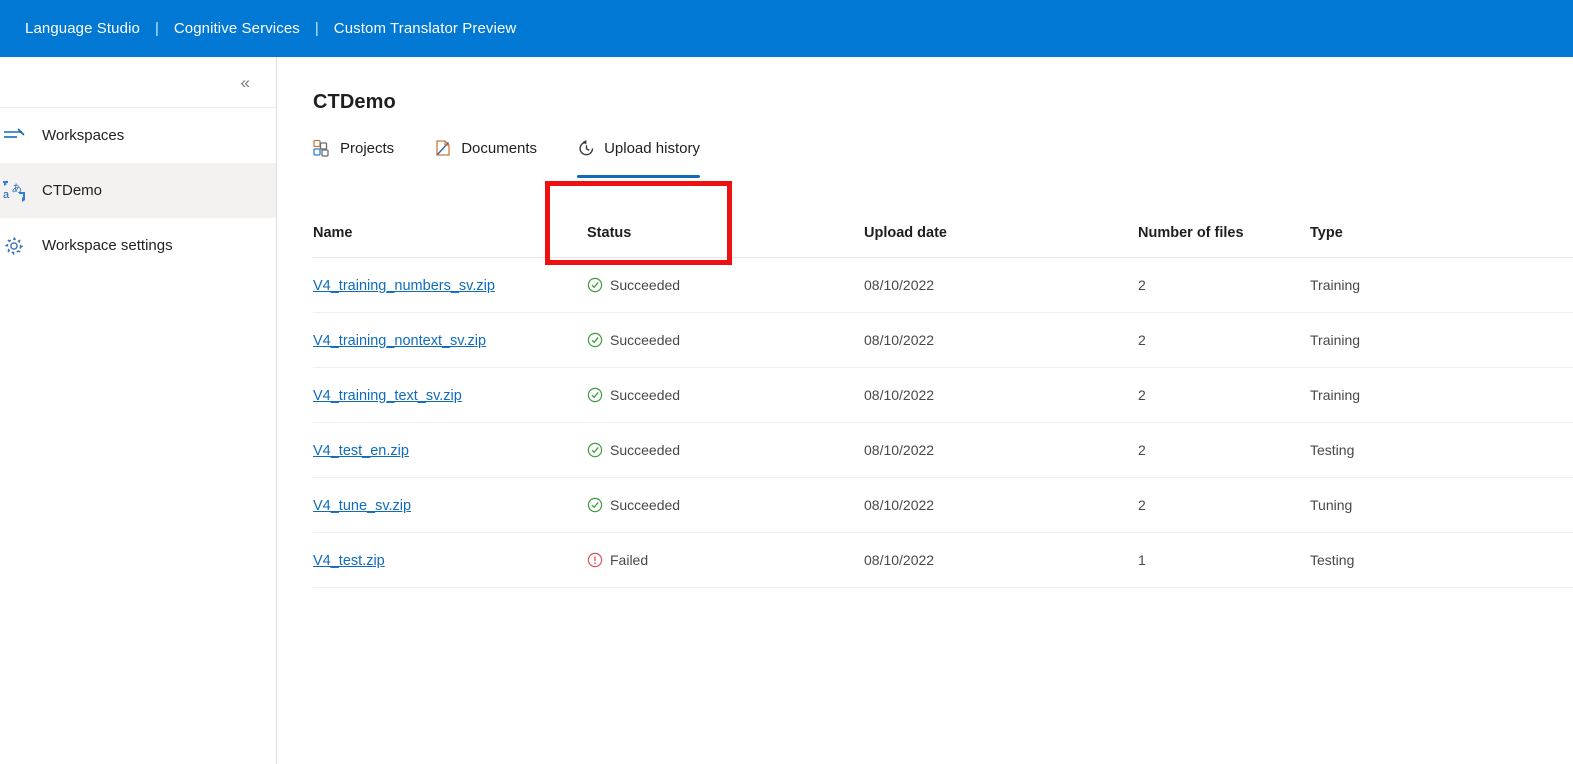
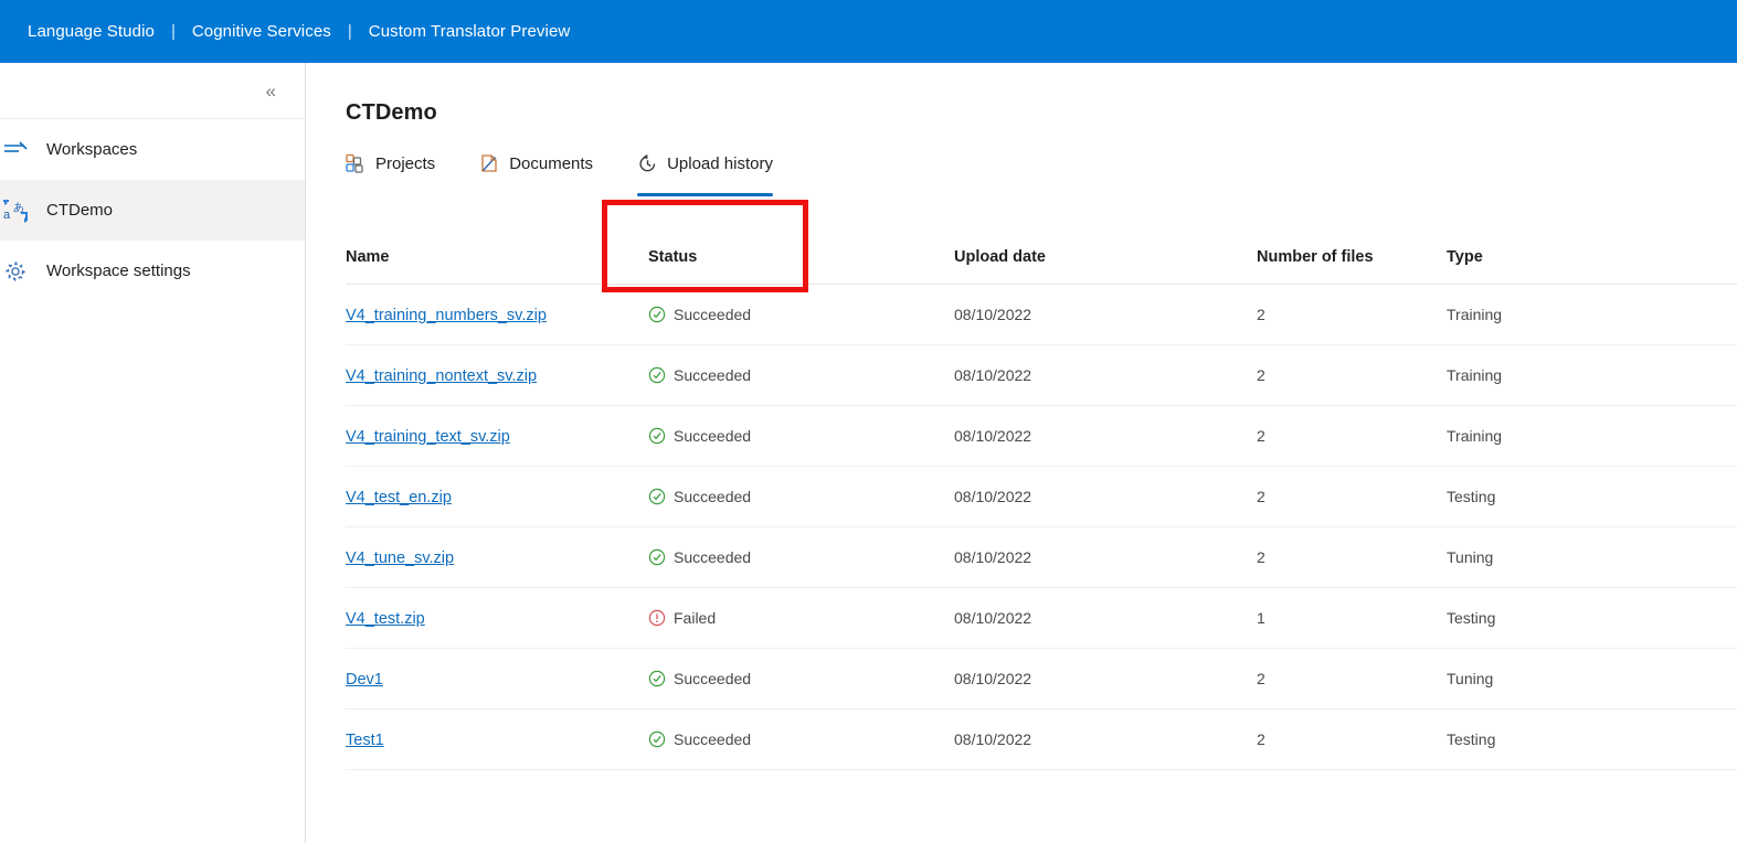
  Language Studio
  |
  Cognitive Services
  |
  Custom Translator Preview
  «
  Workspaces
  a
  あ
  CTDemo
  Workspace settings
  CTDemo
  Projects
  Documents
  Upload history
  Name	Status	Upload date	Number of files	Type
  V4_training_numbers_sv.zip	Succeeded	08/10/2022	2	Training
  V4_training_nontext_sv.zip	Succeeded	08/10/2022	2	Training
  V4_training_text_sv.zip	Succeeded	08/10/2022	2	Training
  V4_test_en.zip	Succeeded	08/10/2022	2	Testing
  V4_tune_sv.zip	Succeeded	08/10/2022	2	Tuning
  V4_test.zip	Failed	08/10/2022	1	Testing
+ Dev1	Succeeded	08/10/2022	2	Tuning
+ Test1	Succeeded	08/10/2022	2	Testing
